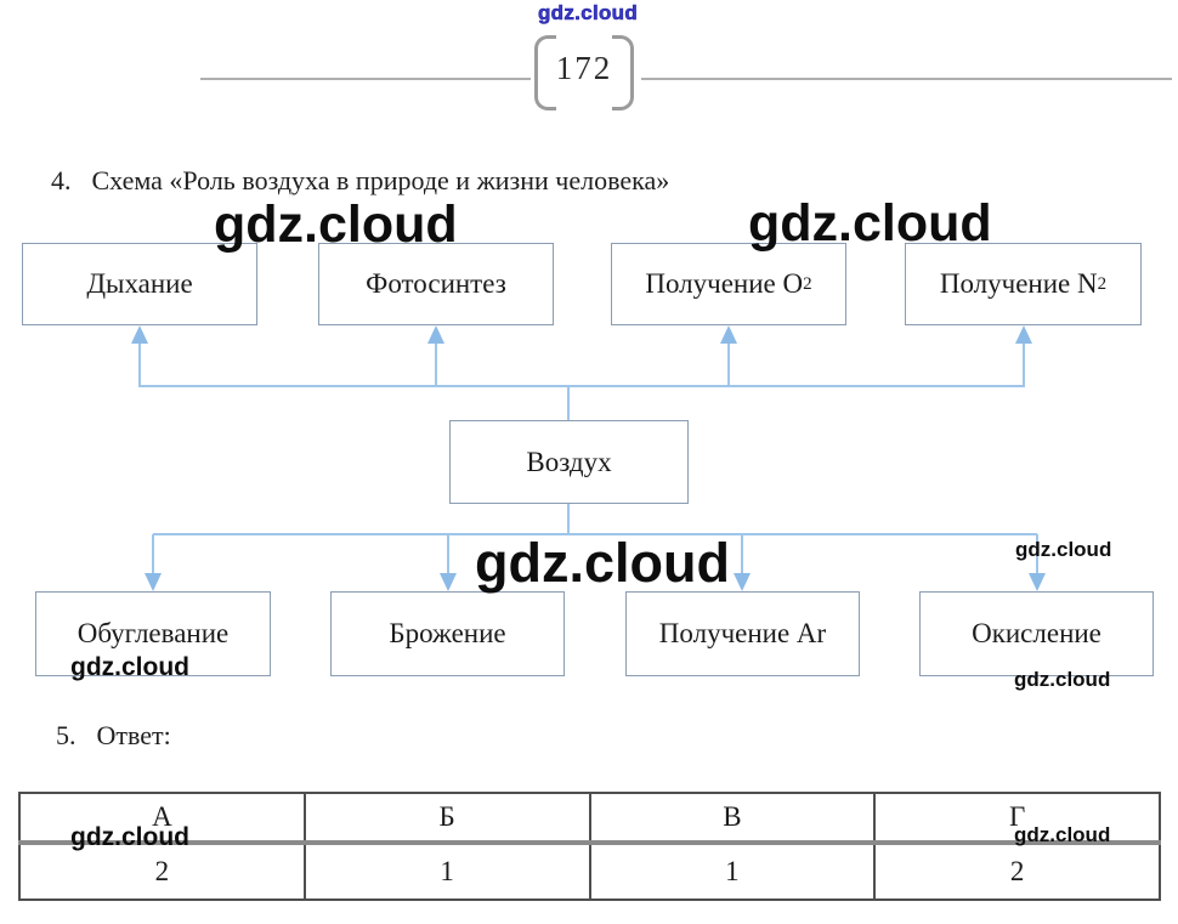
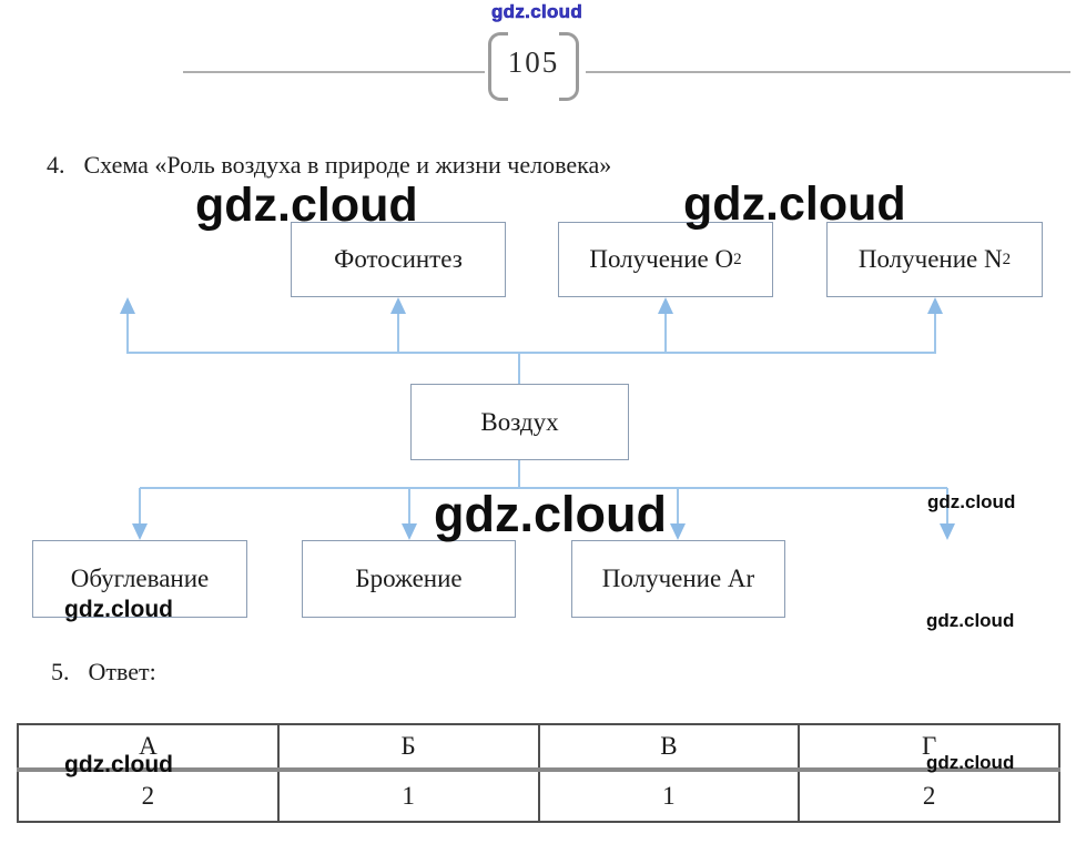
  gdz.cloud
- 172
+ 105
  4. Схема «Роль воздуха в природе и жизни человека»
- Дыхание
  Фотосинтез
  Получение O
  2
  Получение N
  2
  Воздух
  Обуглевание
  Брожение
  Получение Ar
- Окисление
  5. Ответ:
  А	Б	В	Г
  2	1	1	2
  gdz.cloud
  gdz.cloud
  gdz.cloud
  gdz.cloud
  gdz.cloud
  gdz.cloud
  gdz.cloud
  gdz.cloud
